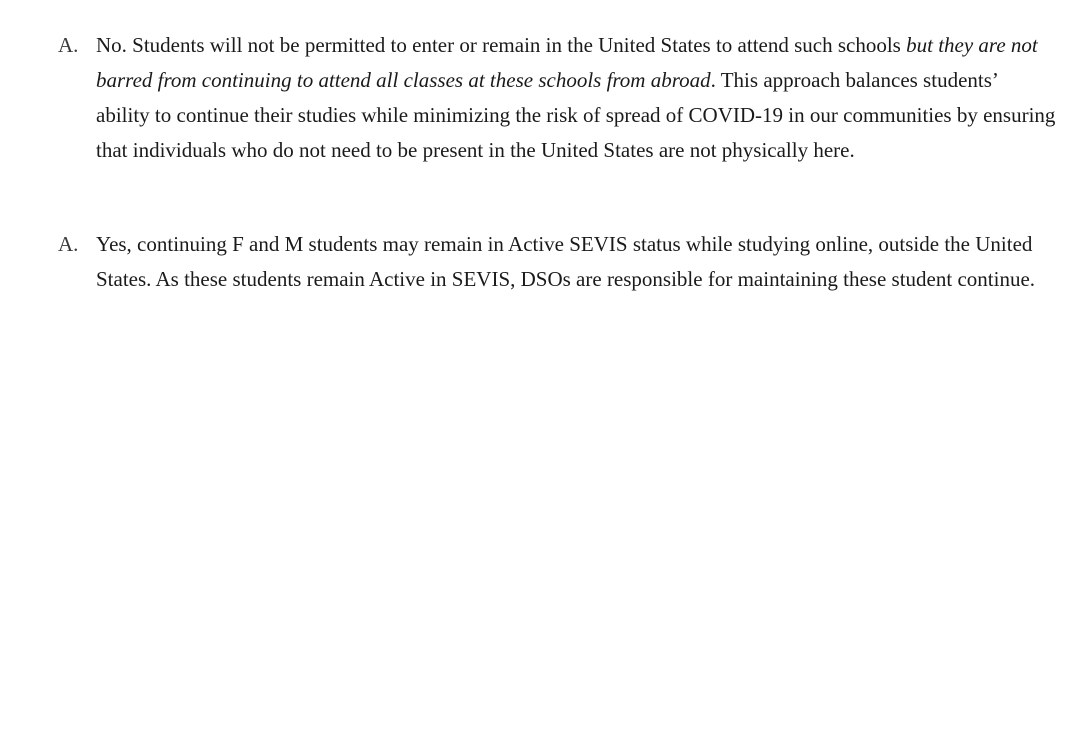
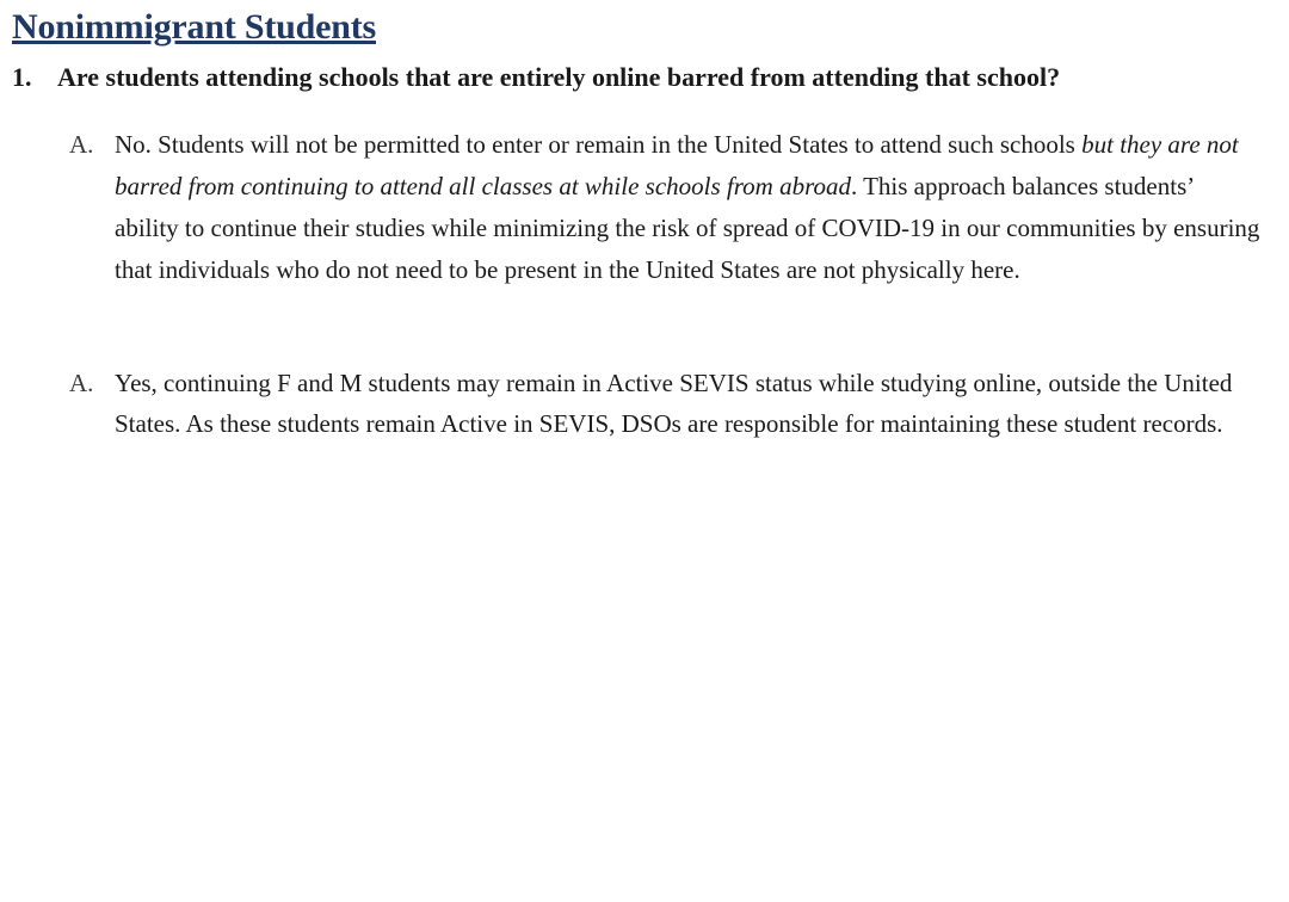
+ Nonimmigrant Students
+ 1.
+ Are students attending schools that are entirely online barred from attending that school?
  A.
- No. Students will not be permitted to enter or remain in the United States to attend such schools but they are not barred from continuing to attend all classes at these schools from abroad. This approach balances students’ ability to continue their studies while minimizing the risk of spread of COVID-19 in our communities by ensuring that individuals who do not need to be present in the United States are not physically here.
+ No. Students will not be permitted to enter or remain in the United States to attend such schools but they are not barred from continuing to attend all classes at while schools from abroad. This approach balances students’ ability to continue their studies while minimizing the risk of spread of COVID-19 in our communities by ensuring that individuals who do not need to be present in the United States are not physically here.
  A.
- Yes, continuing F and M students may remain in Active SEVIS status while studying online, outside the United States. As these students remain Active in SEVIS, DSOs are responsible for maintaining these student continue.
+ Yes, continuing F and M students may remain in Active SEVIS status while studying online, outside the United States. As these students remain Active in SEVIS, DSOs are responsible for maintaining these student records.
